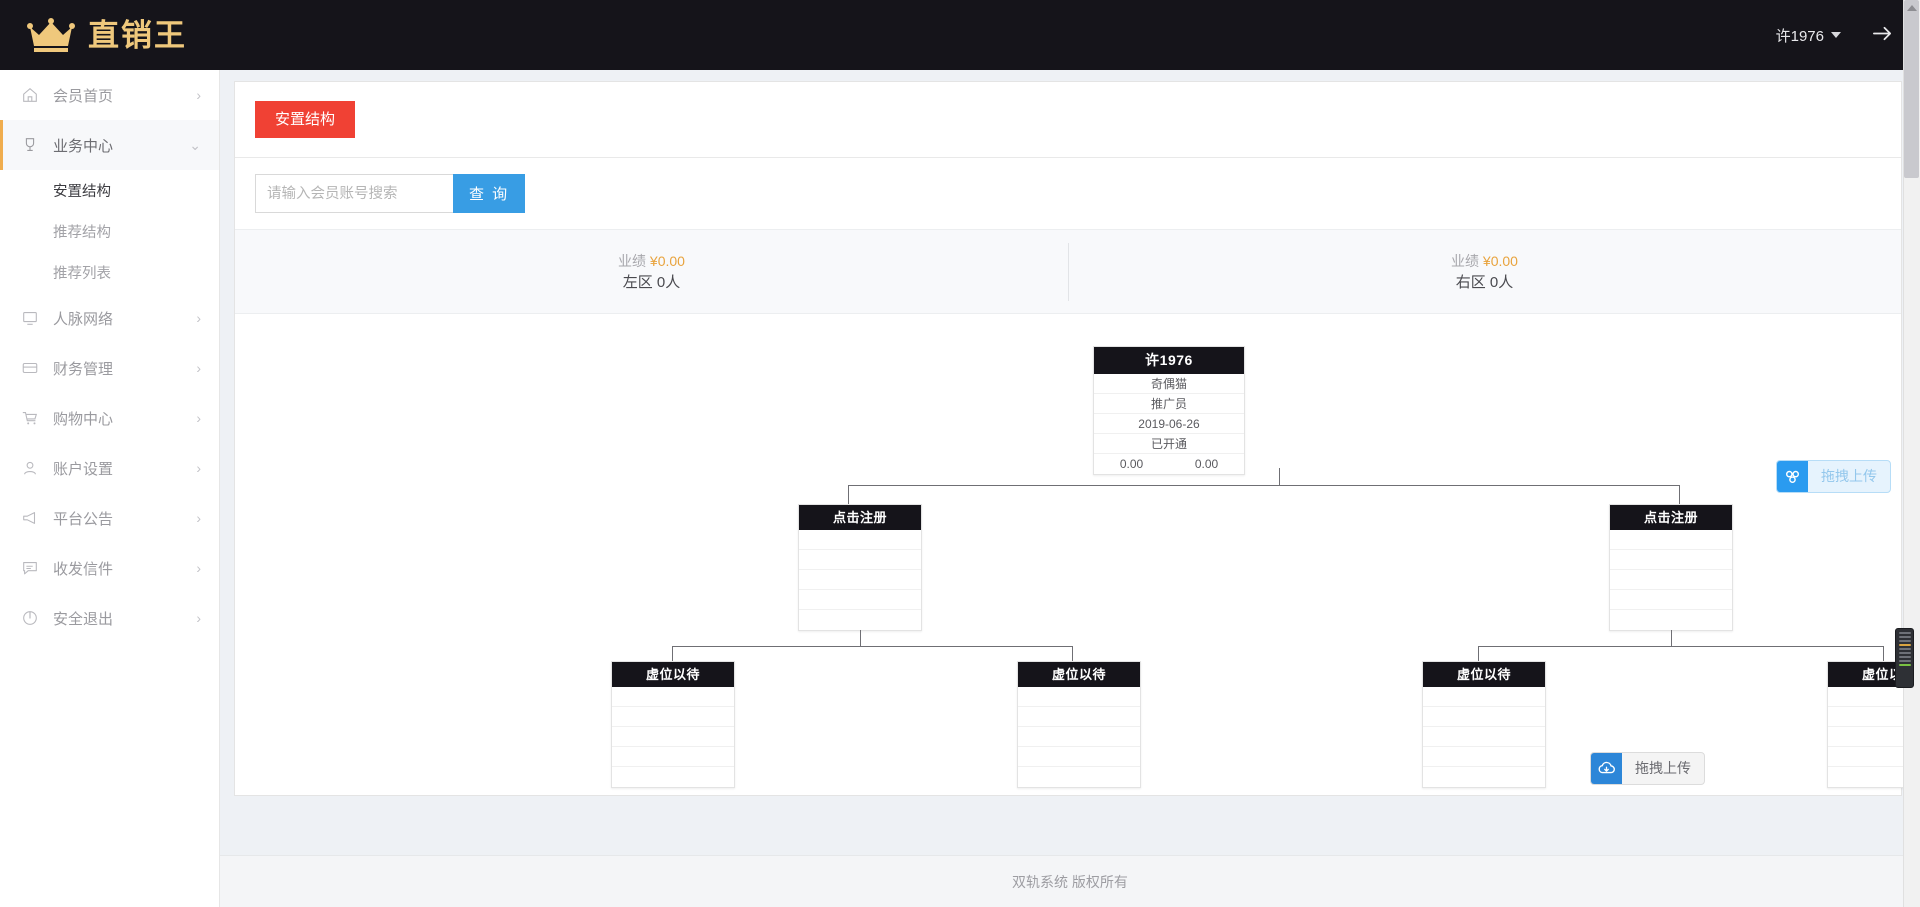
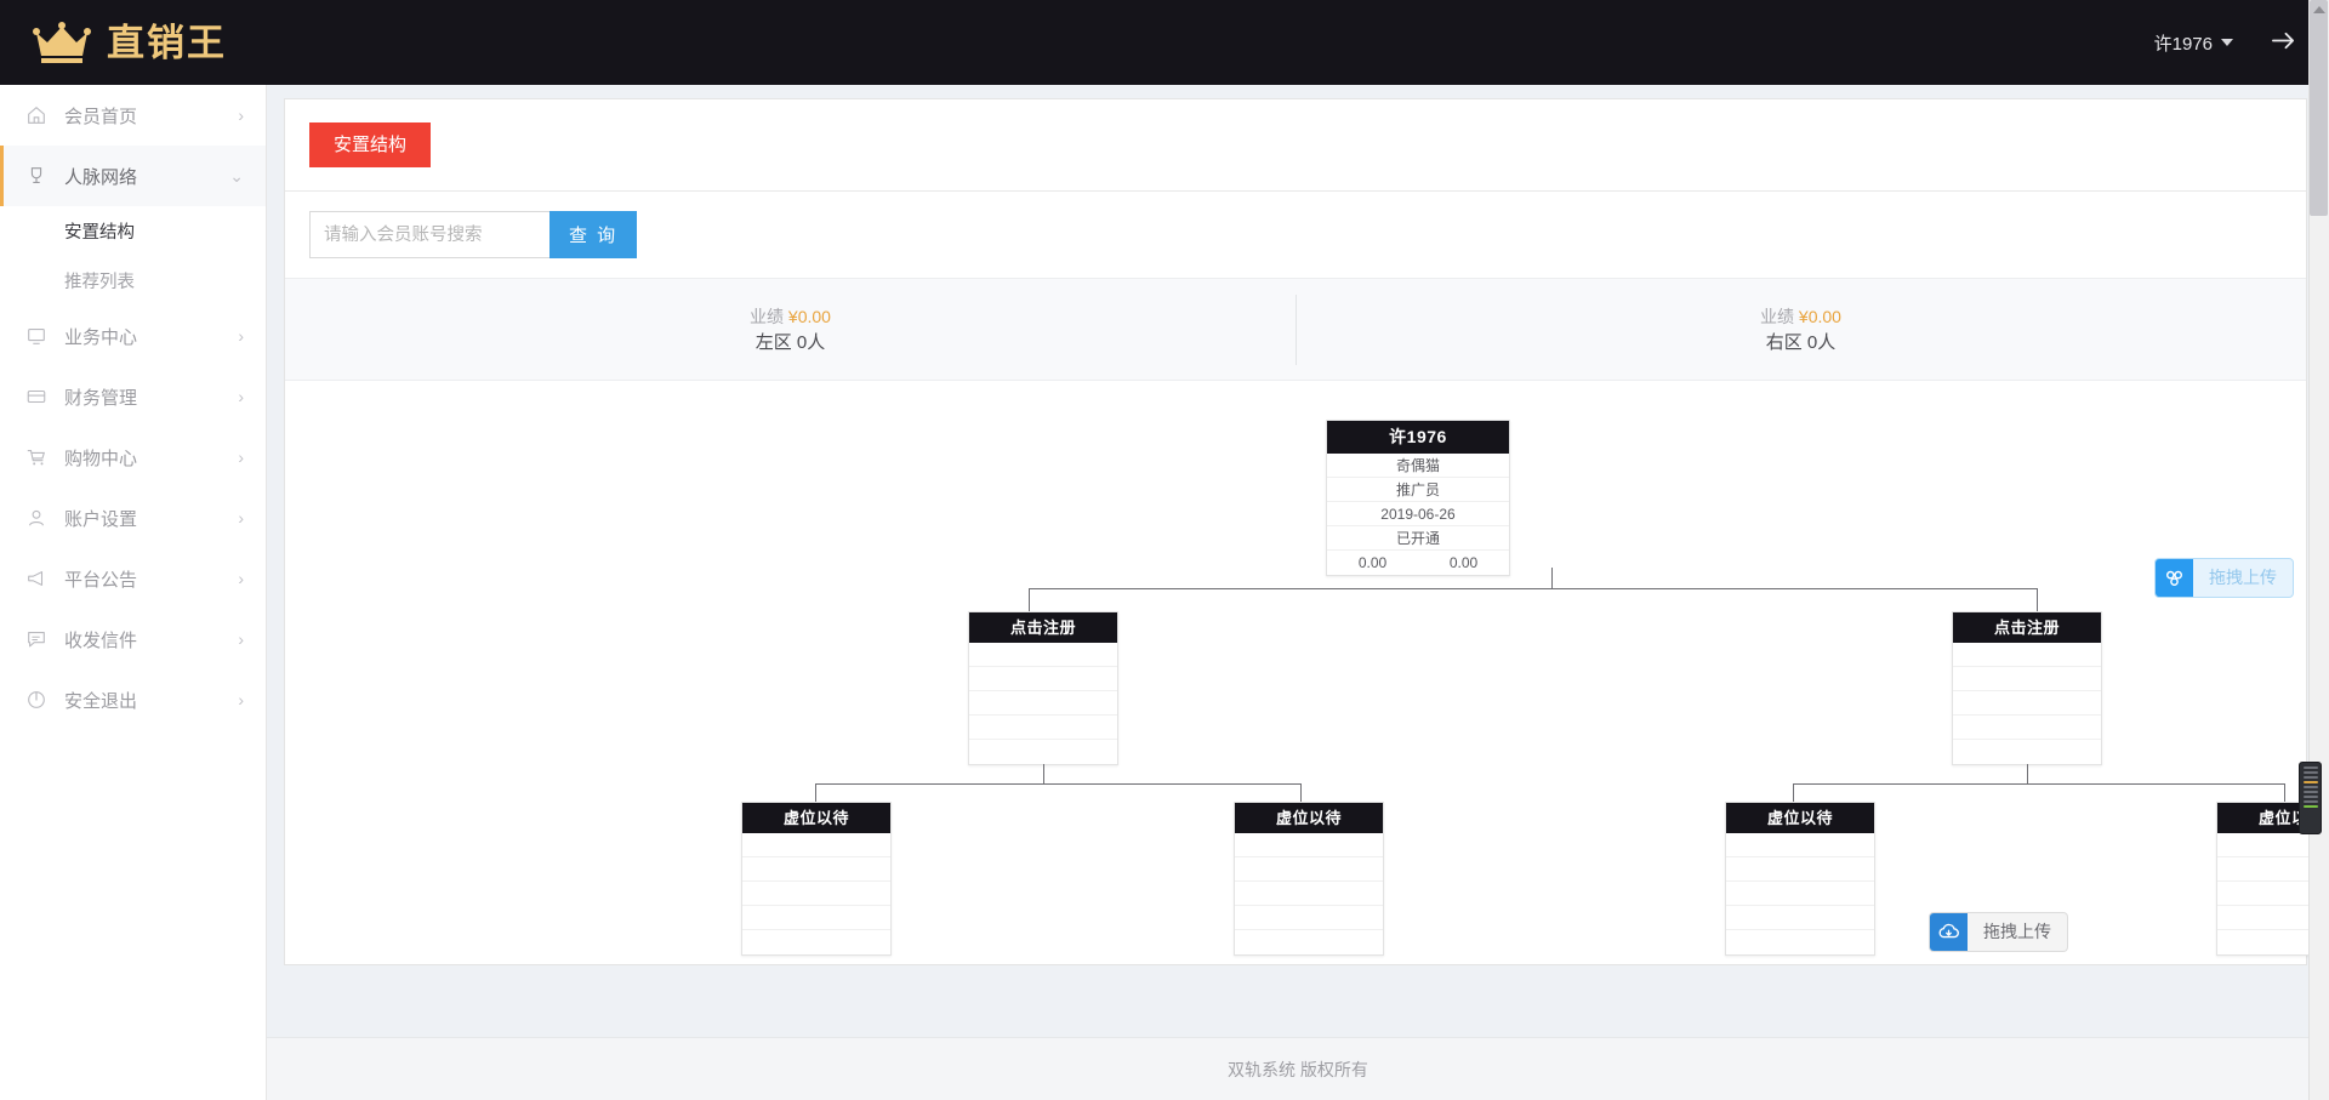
  直销王
  许1976
  会员首页
  ›
- 业务中心
+ 人脉网络
  ⌄
  安置结构
- 推荐结构
  推荐列表
- 人脉网络
+ 业务中心
  ›
  财务管理
  ›
  购物中心
  ›
  账户设置
  ›
  平台公告
  ›
  收发信件
  ›
  安全退出
  ›
  安置结构
  请输入会员账号搜索
  查 询
  业绩 ¥0.00
  左区 0人
  业绩 ¥0.00
  右区 0人
  拖拽上传
  许1976
  奇偶猫
  推广员
  2019-06-26
  已开通
  0.00
  0.00
  点击注册
  点击注册
  虚位以待
  虚位以待
  虚位以待
  拖拽上传
  双轨系统 版权所有
